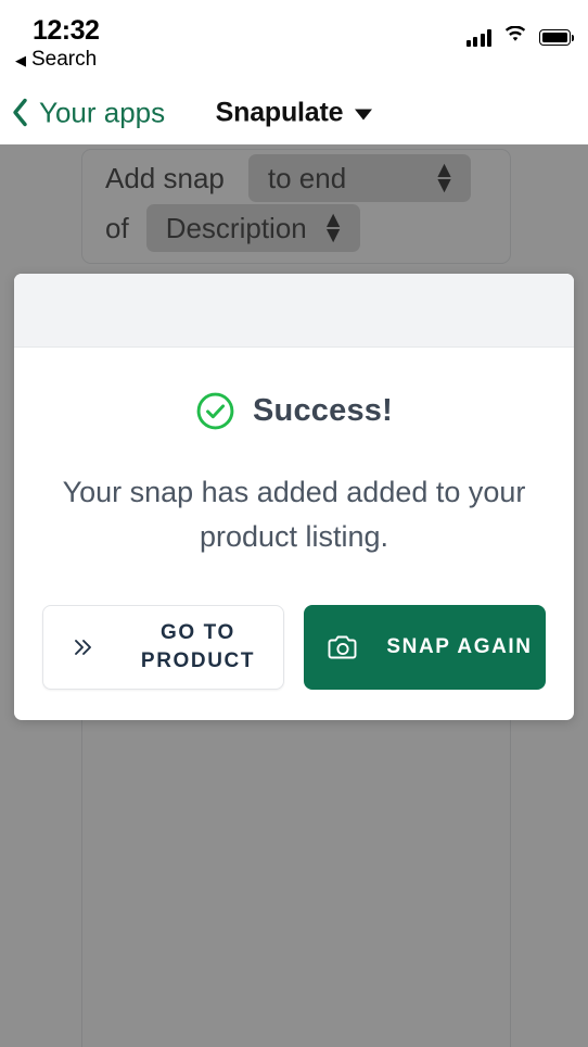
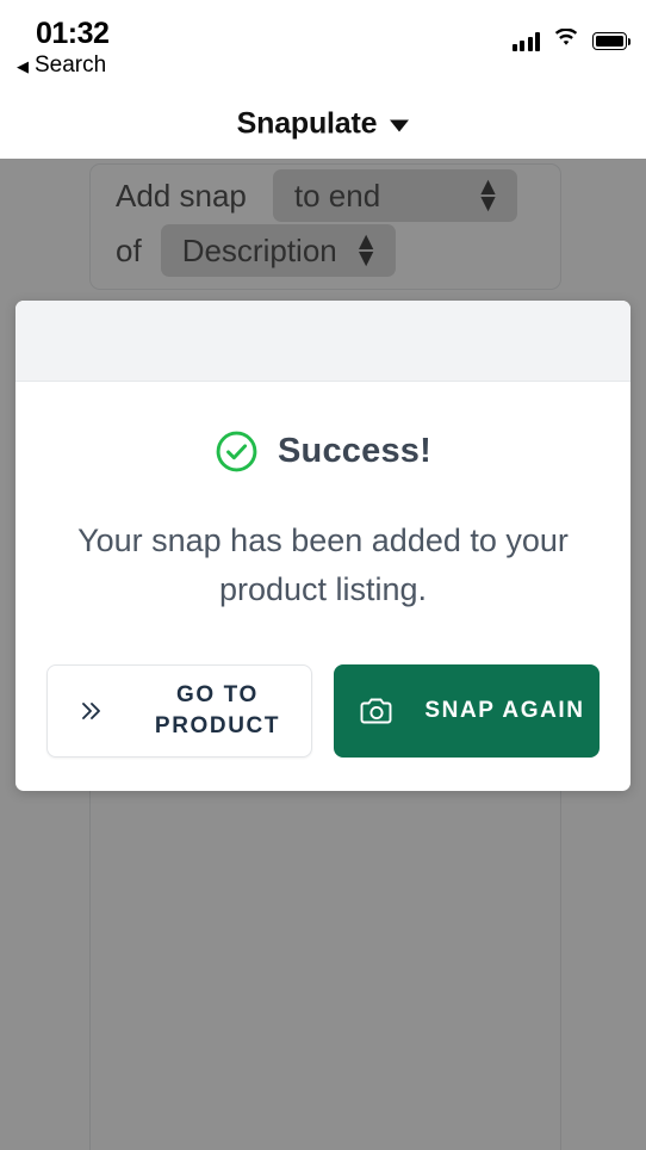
  Add snap
  to end
  ▲
  ▼
  of
  Description
  ▲
  ▼
  Success!
- Your snap has added added to your product listing.
+ Your snap has been added to your product listing.
  GO TO PRODUCT
  SNAP AGAIN
- 12:32
+ 01:32
  ◀
  Search
- Your apps
  Snapulate
